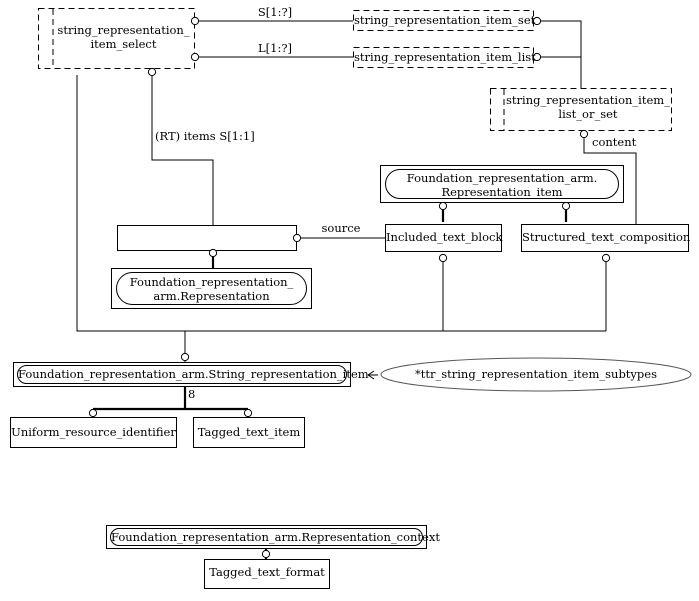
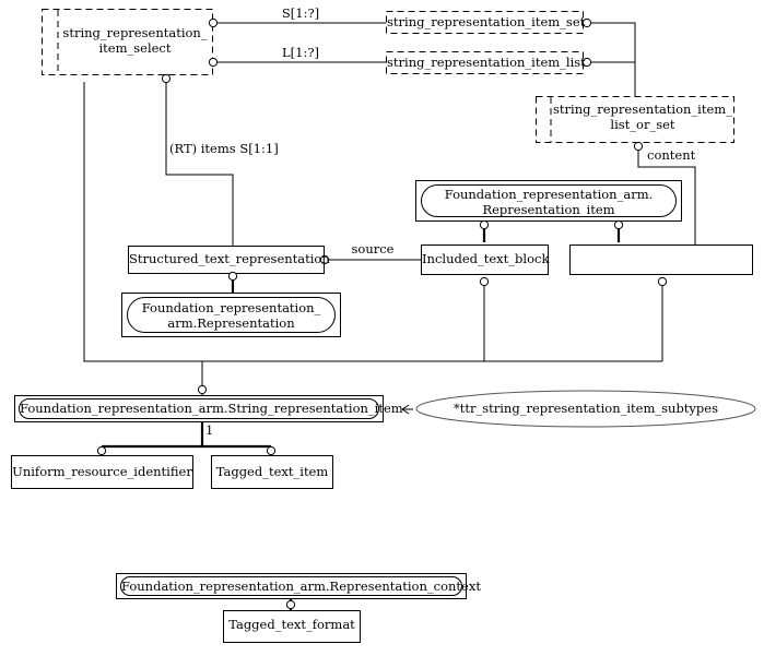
  string_representation_
  item_select
  string_representation_item_set
  string_representation_item_list
  string_representation_item_
  list_or_set
  Foundation_representation_arm.
  Representation_item
+ Structured_text_representation
  Included_text_block
- Structured_text_composition
  Foundation_representation_
  arm.Representation
  Foundation_representation_arm.String_representation_item
  *ttr_string_representation_item_subtypes
  Uniform_resource_identifier
  Tagged_text_item
  Foundation_representation_arm.Representation_context
  Tagged_text_format
  S[1:?]
  L[1:?]
  (RT) items S[1:1]
  source
  content
- 8
+ 1
